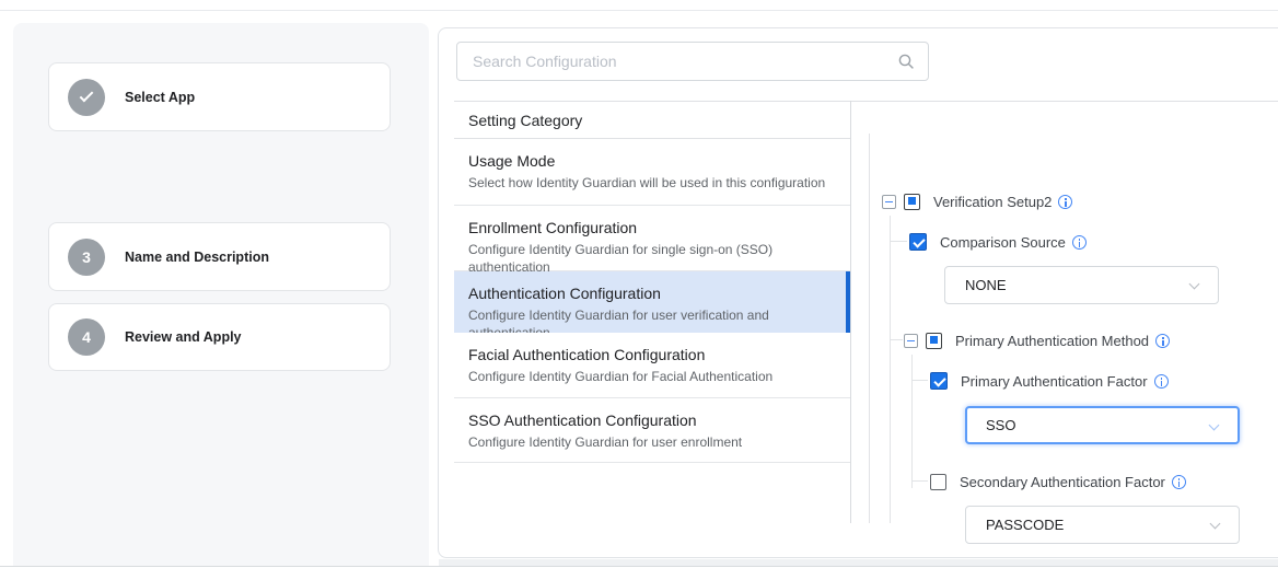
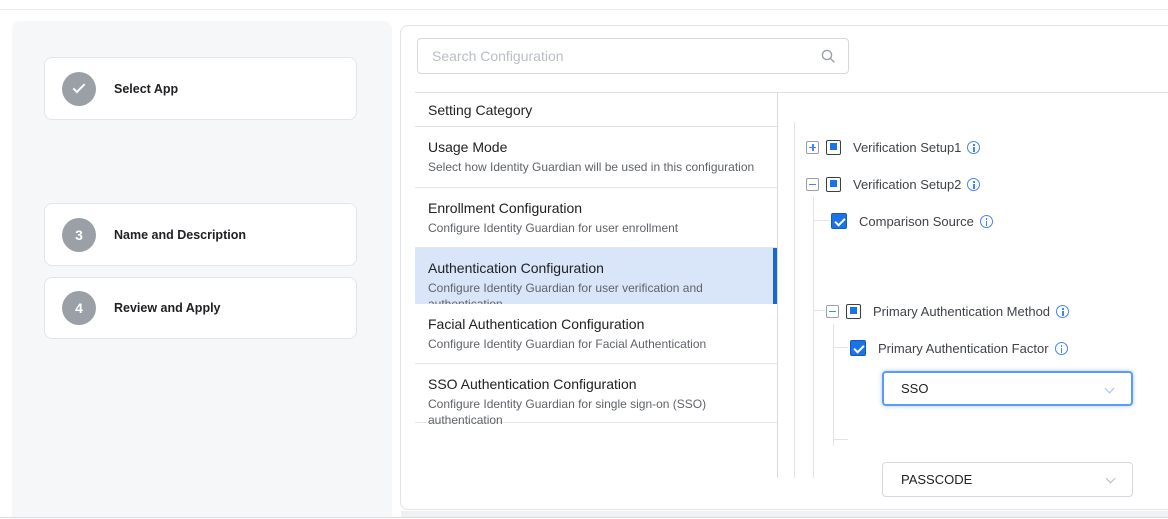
  Select App
  3
  Name and Description
  4
  Review and Apply
  Search Configuration
  Setting Category
  Usage Mode
  Select how Identity Guardian will be used in this configuration
  Enrollment Configuration
- Configure Identity Guardian for single sign-on (SSO) authentication
+ Configure Identity Guardian for user enrollment
  Authentication Configuration
  Configure Identity Guardian for user verification and
  Facial Authentication Configuration
  Configure Identity Guardian for Facial Authentication
  SSO Authentication Configuration
- Configure Identity Guardian for user enrollment
+ Configure Identity Guardian for single sign-on (SSO) authentication
+ Verification Setup1
  Verification Setup2
  Comparison Source
- NONE
  Primary Authentication Method
  Primary Authentication Factor
  SSO
- Secondary Authentication Factor
  PASSCODE
